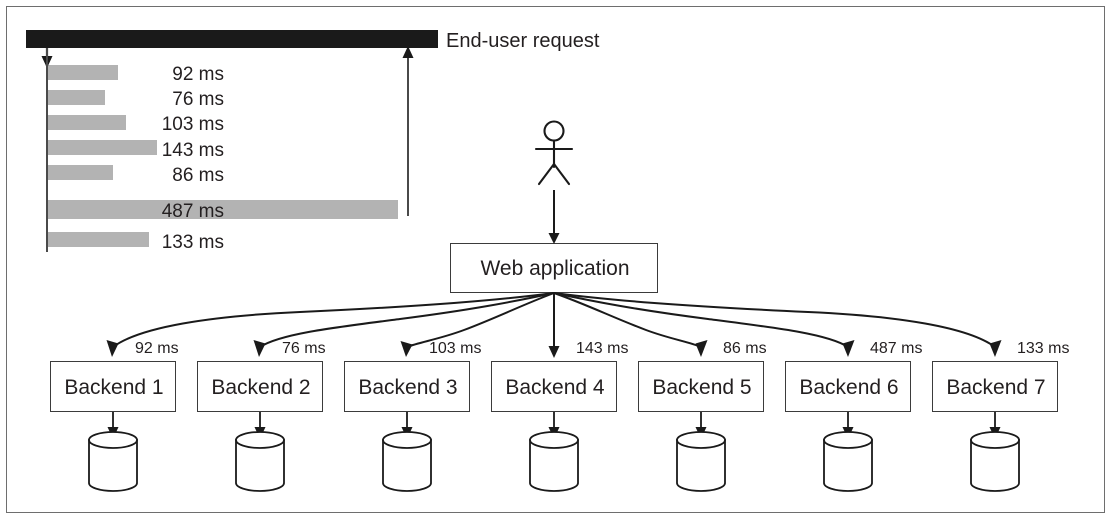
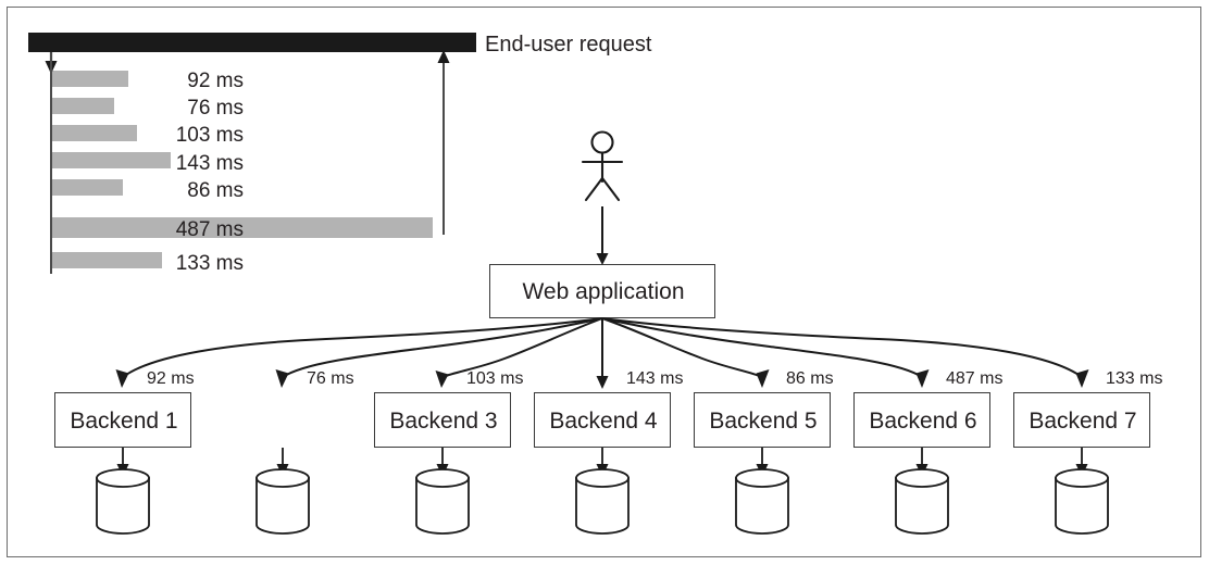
  End-user request
  92 ms
  76 ms
  103 ms
  143 ms
  86 ms
  487 ms
  133 ms
  Web application
  Backend 1
- Backend 2
  Backend 3
  Backend 4
  Backend 5
  Backend 6
  Backend 7
  92 ms
  76 ms
  103 ms
  143 ms
  86 ms
  487 ms
  133 ms
